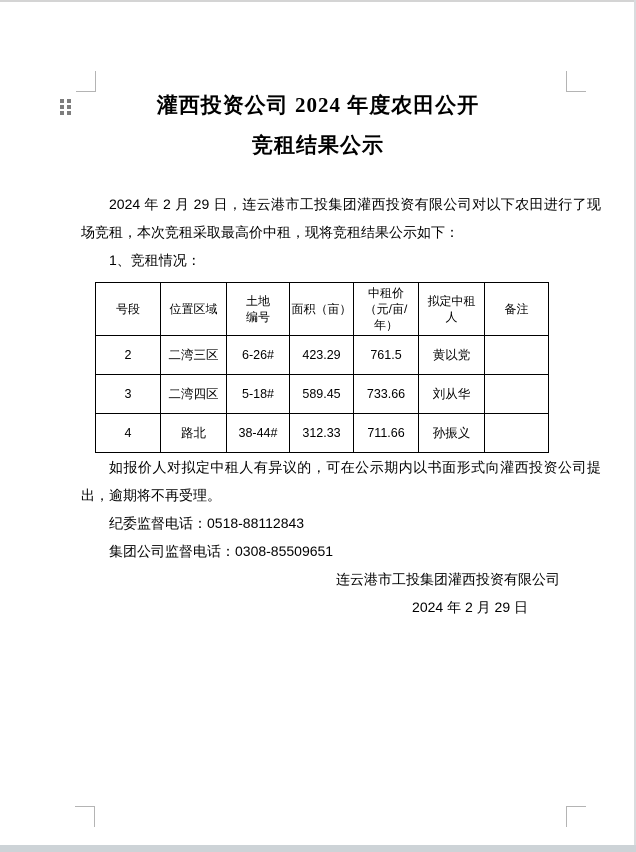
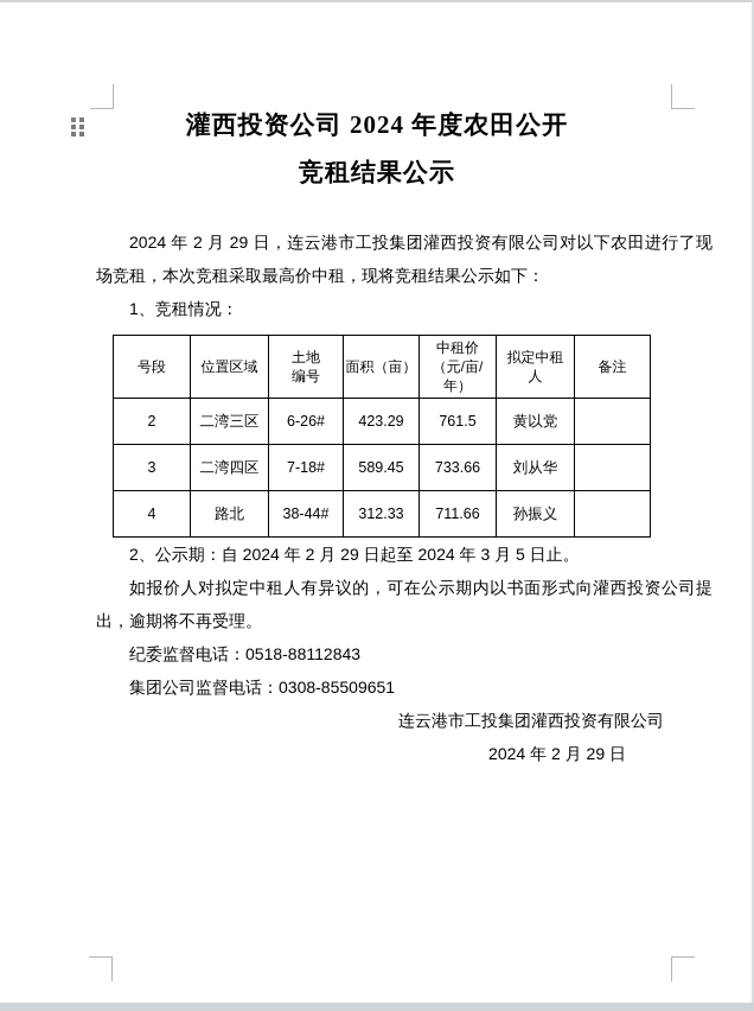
  灌西投资公司 2024 年度农田公开
  竞租结果公示
  2024 年 2 月 29 日，连云港市工投集团灌西投资有限公司对以下农田进行了现场竞租，本次竞租采取最高价中租，现将竞租结果公示如下：
  1、竞租情况：
  号段	位置区域	土地 编号	面积（亩）	中租价 （元/亩/ 年）	拟定中租 人	备注
  2	二湾三区	6-26#	423.29	761.5	黄以党
- 3	二湾四区	5-18#	589.45	733.66	刘从华
+ 3	二湾四区	7-18#	589.45	733.66	刘从华
  4	路北	38-44#	312.33	711.66	孙振义
+ 2、公示期：自 2024 年 2 月 29 日起至 2024 年 3 月 5 日止。
  如报价人对拟定中租人有异议的，可在公示期内以书面形式向灌西投资公司提出，逾期将不再受理。
  纪委监督电话：0518-88112843
  集团公司监督电话：0308-85509651
  连云港市工投集团灌西投资有限公司
  2024 年 2 月 29 日
